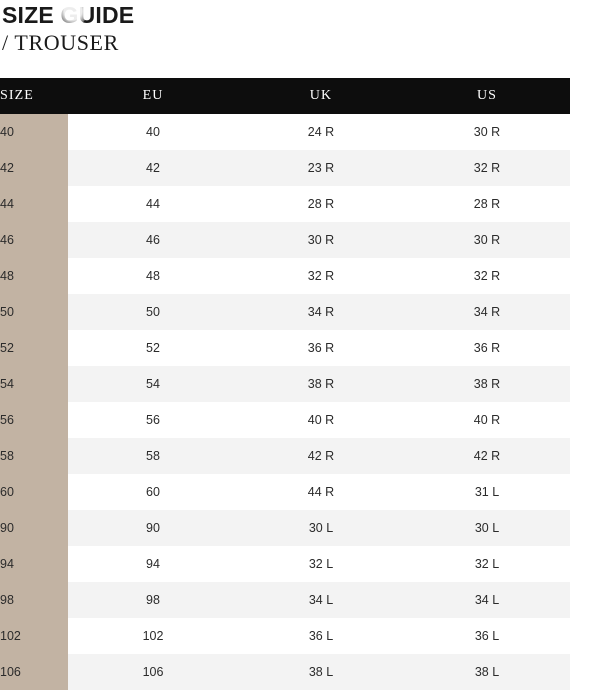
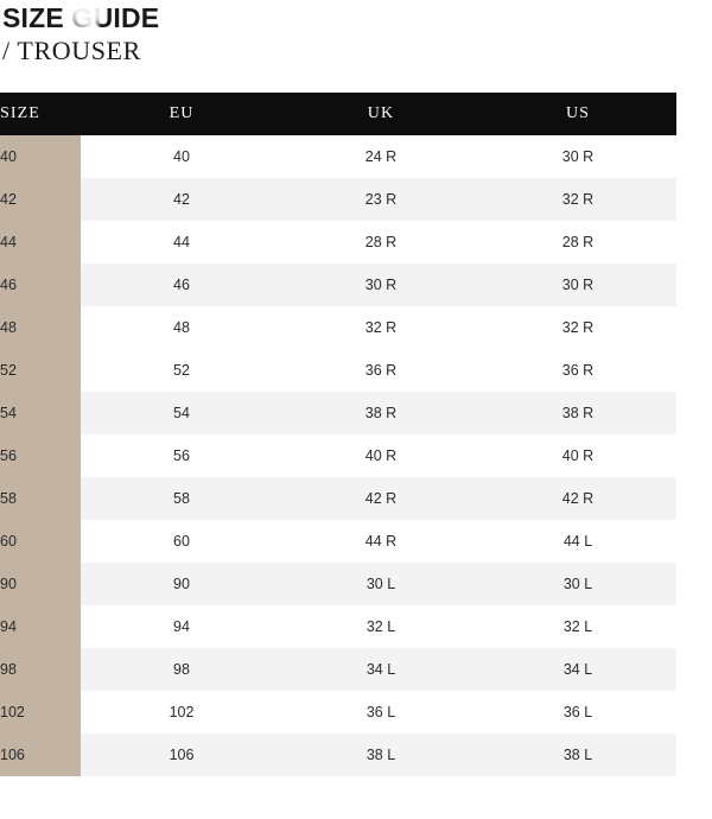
  SIZEIDE
  / TROUSER
  SIZE	EU	UK	US
  40	40	24 R	30 R
  42	42	23 R	32 R
  44	44	28 R	28 R
  46	46	30 R	30 R
  48	48	32 R	32 R
- 50	50	34 R	34 R
  52	52	36 R	36 R
  54	54	38 R	38 R
  56	56	40 R	40 R
  58	58	42 R	42 R
- 60	60	44 R	31 L
+ 60	60	44 R	44 L
  90	90	30 L	30 L
  94	94	32 L	32 L
  98	98	34 L	34 L
  102	102	36 L	36 L
  106	106	38 L	38 L
